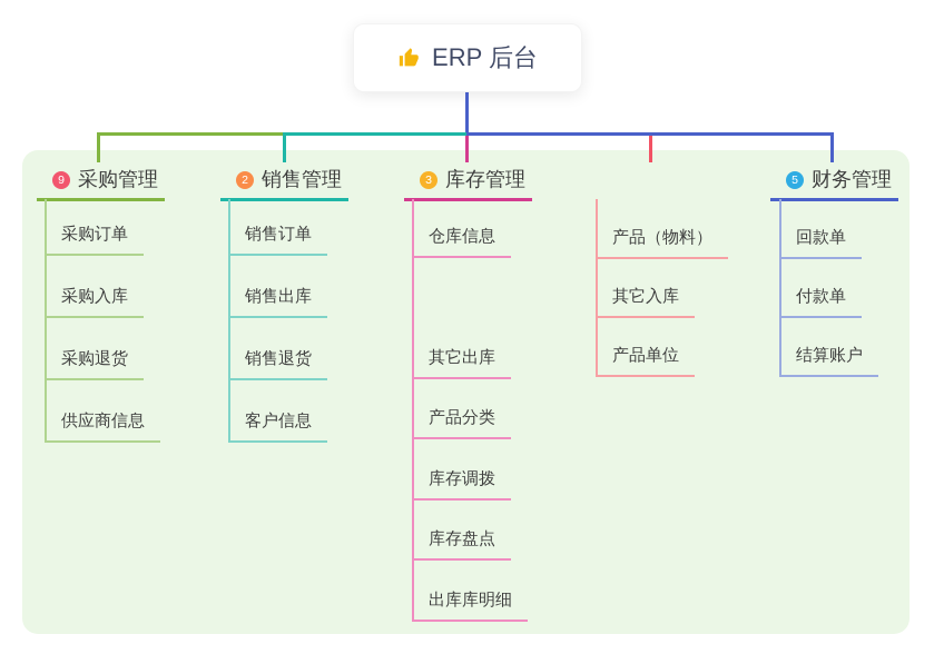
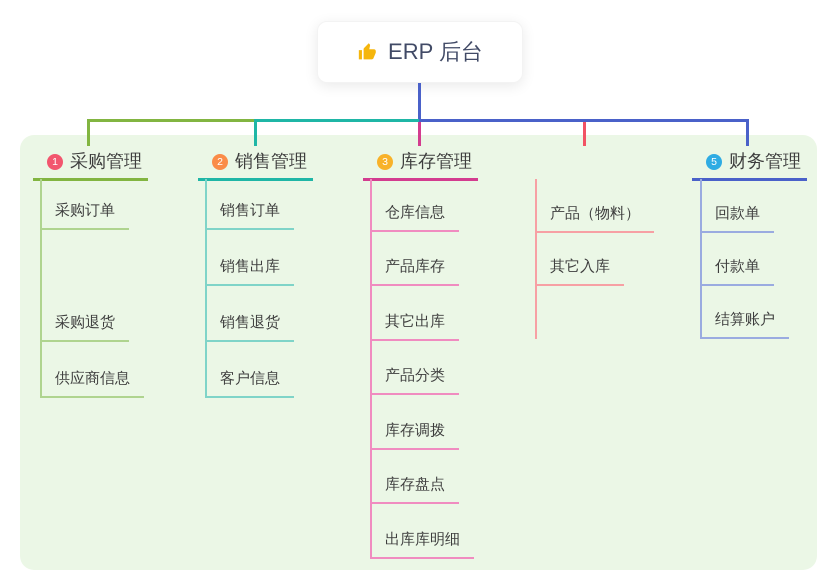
  ERP 后台
- 9
+ 1
  采购管理
  采购订单
- 采购入库
  采购退货
  供应商信息
  2
  销售管理
  销售订单
  销售出库
  销售退货
  客户信息
  3
  库存管理
  仓库信息
+ 产品库存
  其它出库
  产品分类
  库存调拨
  库存盘点
  出库库明细
  产品（物料）
  其它入库
- 产品单位
  5
  财务管理
  回款单
  付款单
  结算账户
